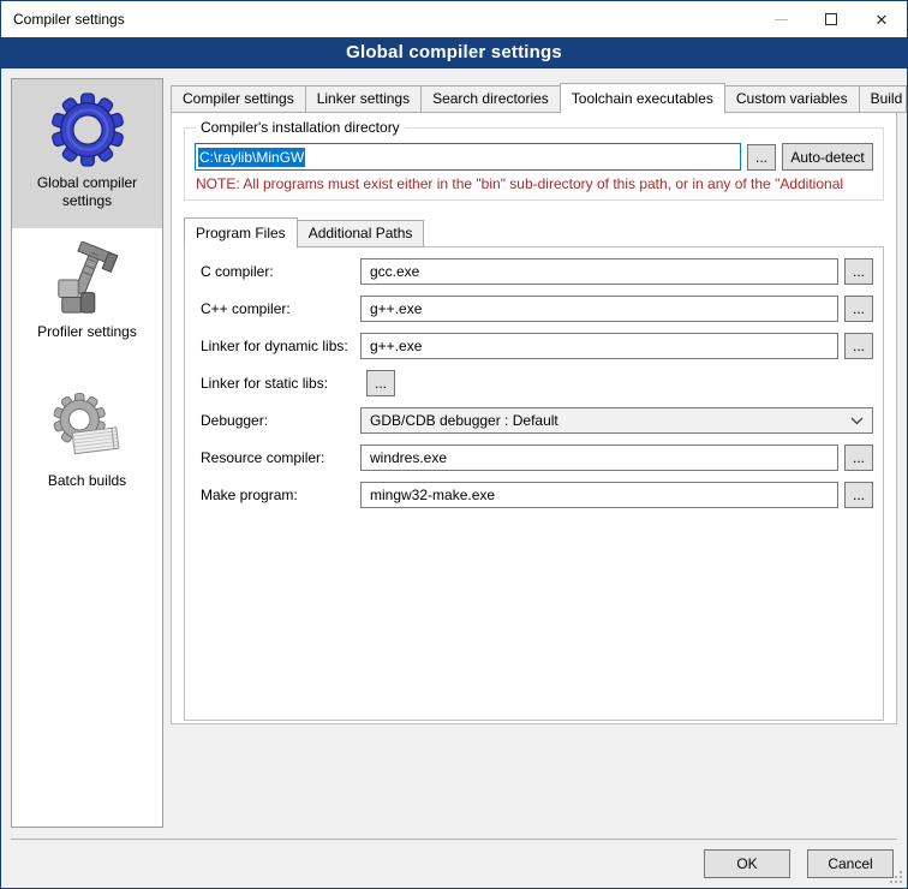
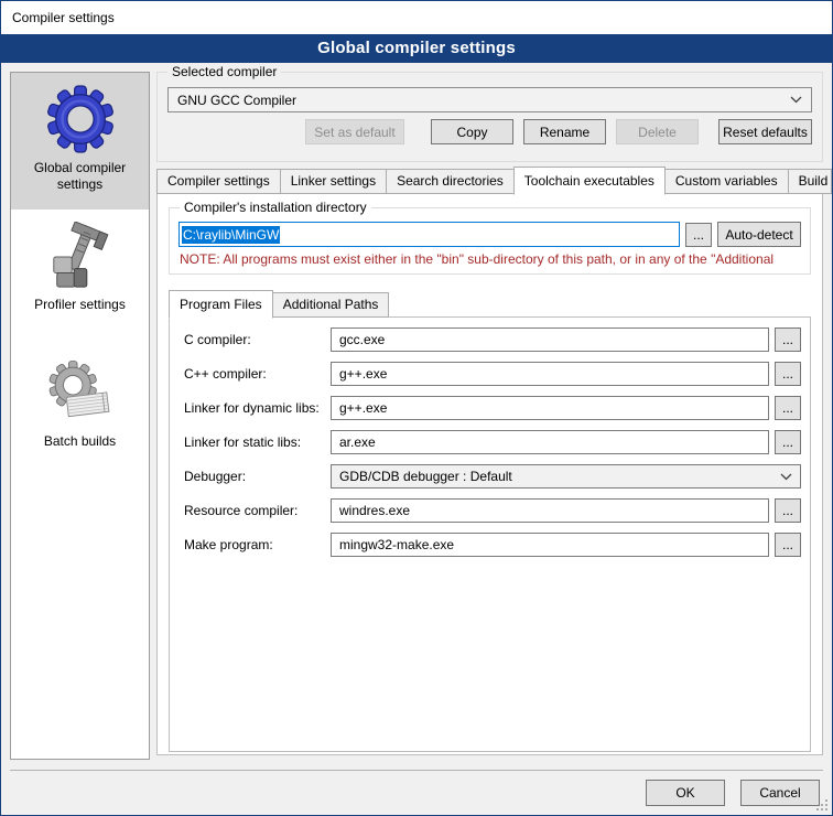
  Compiler settings
- ✕
  Global compiler settings
  Global compiler settings
  Profiler settings
  Batch builds
+ Selected compiler
+ GNU GCC Compiler
+ Set as default
+ Copy
+ Rename
+ Delete
+ Reset defaults
  Compiler settings
  Linker settings
  Search directories
  Toolchain executables
  Custom variables
  Compiler's installation directory
  C:\raylib\MinGW
  ...
  Auto-detect
  NOTE: All programs must exist either in the "bin" sub-directory of this path, or in any of the "Additional
  Program Files
  Additional Paths
  C compiler:
  gcc.exe
  ...
  C++ compiler:
  g++.exe
  ...
  Linker for dynamic libs:
  g++.exe
  ...
  Linker for static libs:
+ ar.exe
  ...
  Debugger:
  GDB/CDB debugger : Default
  Resource compiler:
  windres.exe
  ...
  Make program:
  mingw32-make.exe
  ...
  OK
  Cancel
